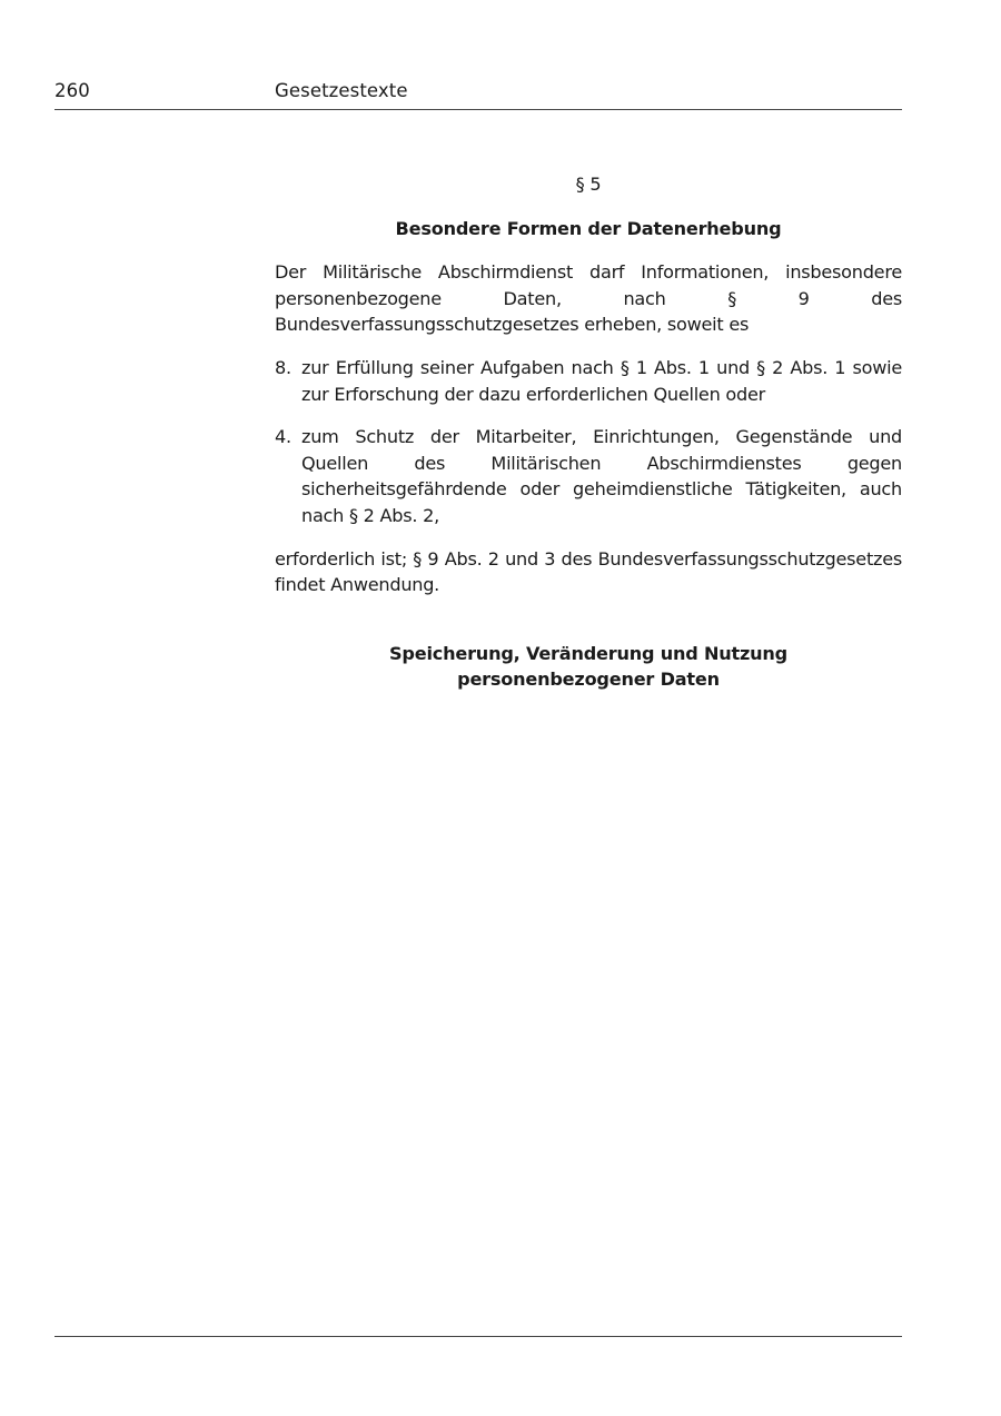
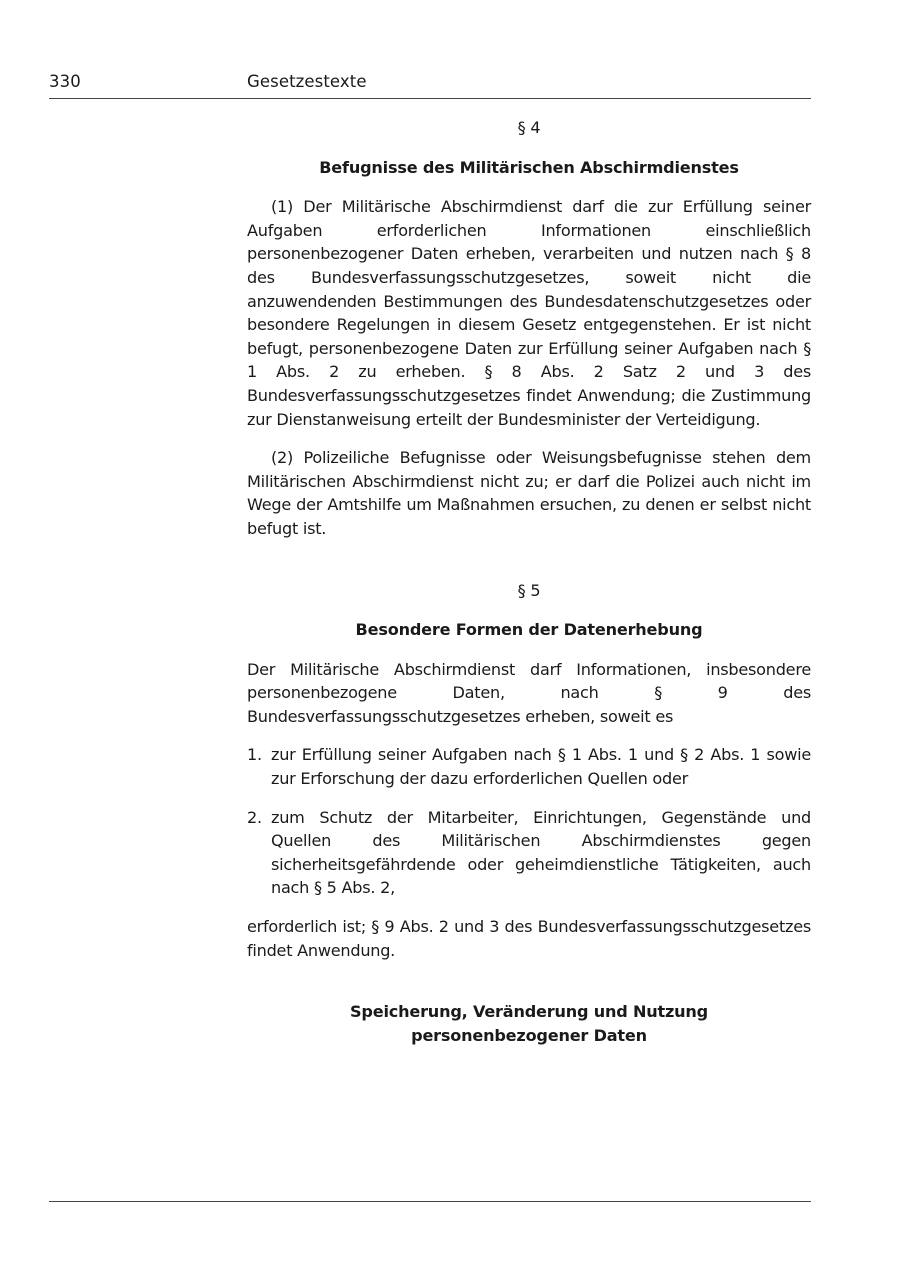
- 260
+ 330
  Gesetzestexte
+ § 4
+ Befugnisse des Militärischen Abschirmdienstes
+ (1) Der Militärische Abschirmdienst darf die zur Erfüllung seiner Aufgaben erforderlichen Informationen einschließlich personenbezogener Daten erheben, verarbeiten und nutzen nach § 8 des Bundesverfassungsschutzgesetzes, soweit nicht die anzuwendenden Bestimmungen des Bundesdatenschutzgesetzes oder besondere Regelungen in diesem Gesetz entgegenstehen. Er ist nicht befugt, personenbezogene Daten zur Erfüllung seiner Aufgaben nach § 1 Abs. 2 zu erheben. § 8 Abs. 2 Satz 2 und 3 des Bundesverfassungsschutzgesetzes findet Anwendung; die Zustimmung zur Dienstanweisung erteilt der Bundesminister der Verteidigung.
+ (2) Polizeiliche Befugnisse oder Weisungsbefugnisse stehen dem Militärischen Abschirmdienst nicht zu; er darf die Polizei auch nicht im Wege der Amtshilfe um Maßnahmen ersuchen, zu denen er selbst nicht befugt ist.
  § 5
  Besondere Formen der Datenerhebung
  Der Militärische Abschirmdienst darf Informationen, insbesondere personenbezogene Daten, nach § 9 des Bundesverfassungsschutzgesetzes erheben, soweit es
- 8.
+ 1.
  zur Erfüllung seiner Aufgaben nach § 1 Abs. 1 und § 2 Abs. 1 sowie zur Erforschung der dazu erforderlichen Quellen oder
- 4.
+ 2.
- zum Schutz der Mitarbeiter, Einrichtungen, Gegenstände und Quellen des Militärischen Abschirmdienstes gegen sicherheitsgefährdende oder geheimdienstliche Tätigkeiten, auch nach § 2 Abs. 2,
+ zum Schutz der Mitarbeiter, Einrichtungen, Gegenstände und Quellen des Militärischen Abschirmdienstes gegen sicherheitsgefährdende oder geheimdienstliche Tätigkeiten, auch nach § 5 Abs. 2,
  erforderlich ist; § 9 Abs. 2 und 3 des Bundesverfassungsschutzgesetzes findet Anwendung.
  Speicherung, Veränderung und Nutzung
  personenbezogener Daten
